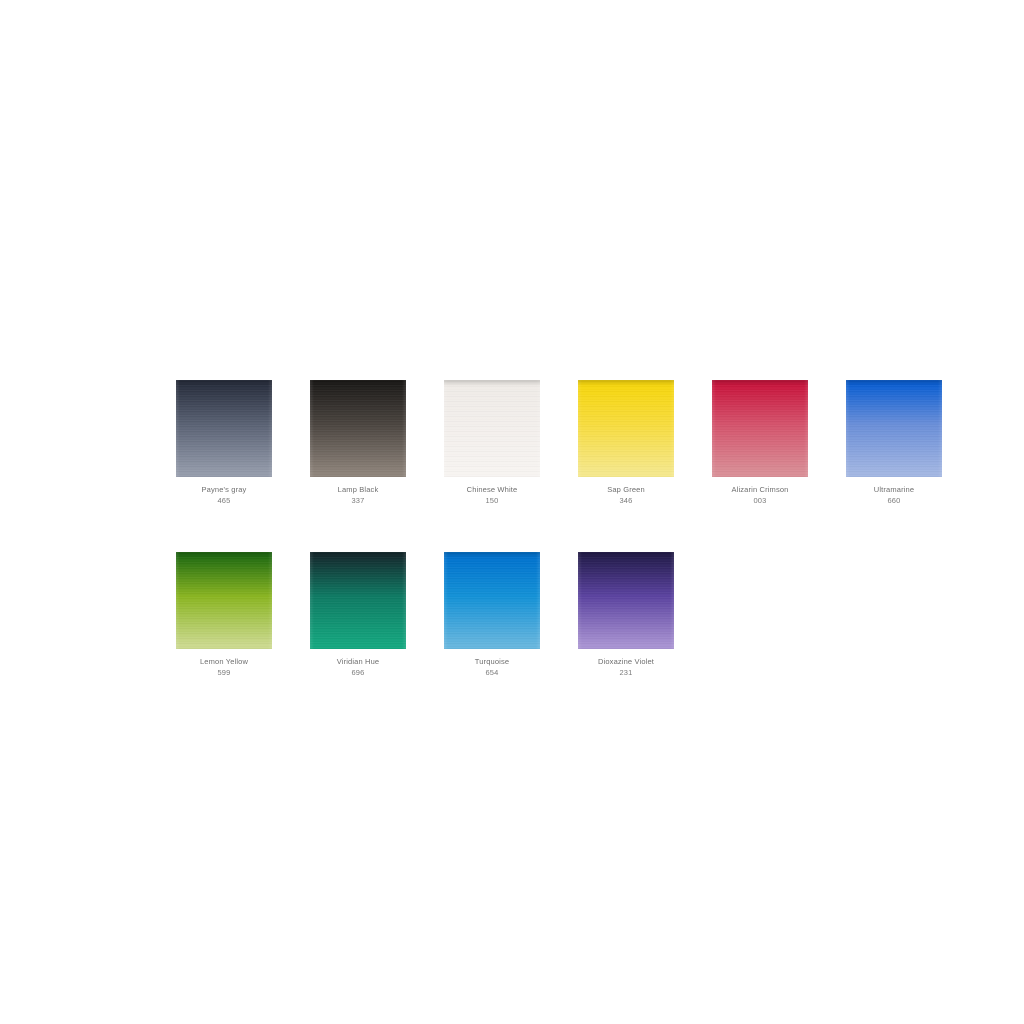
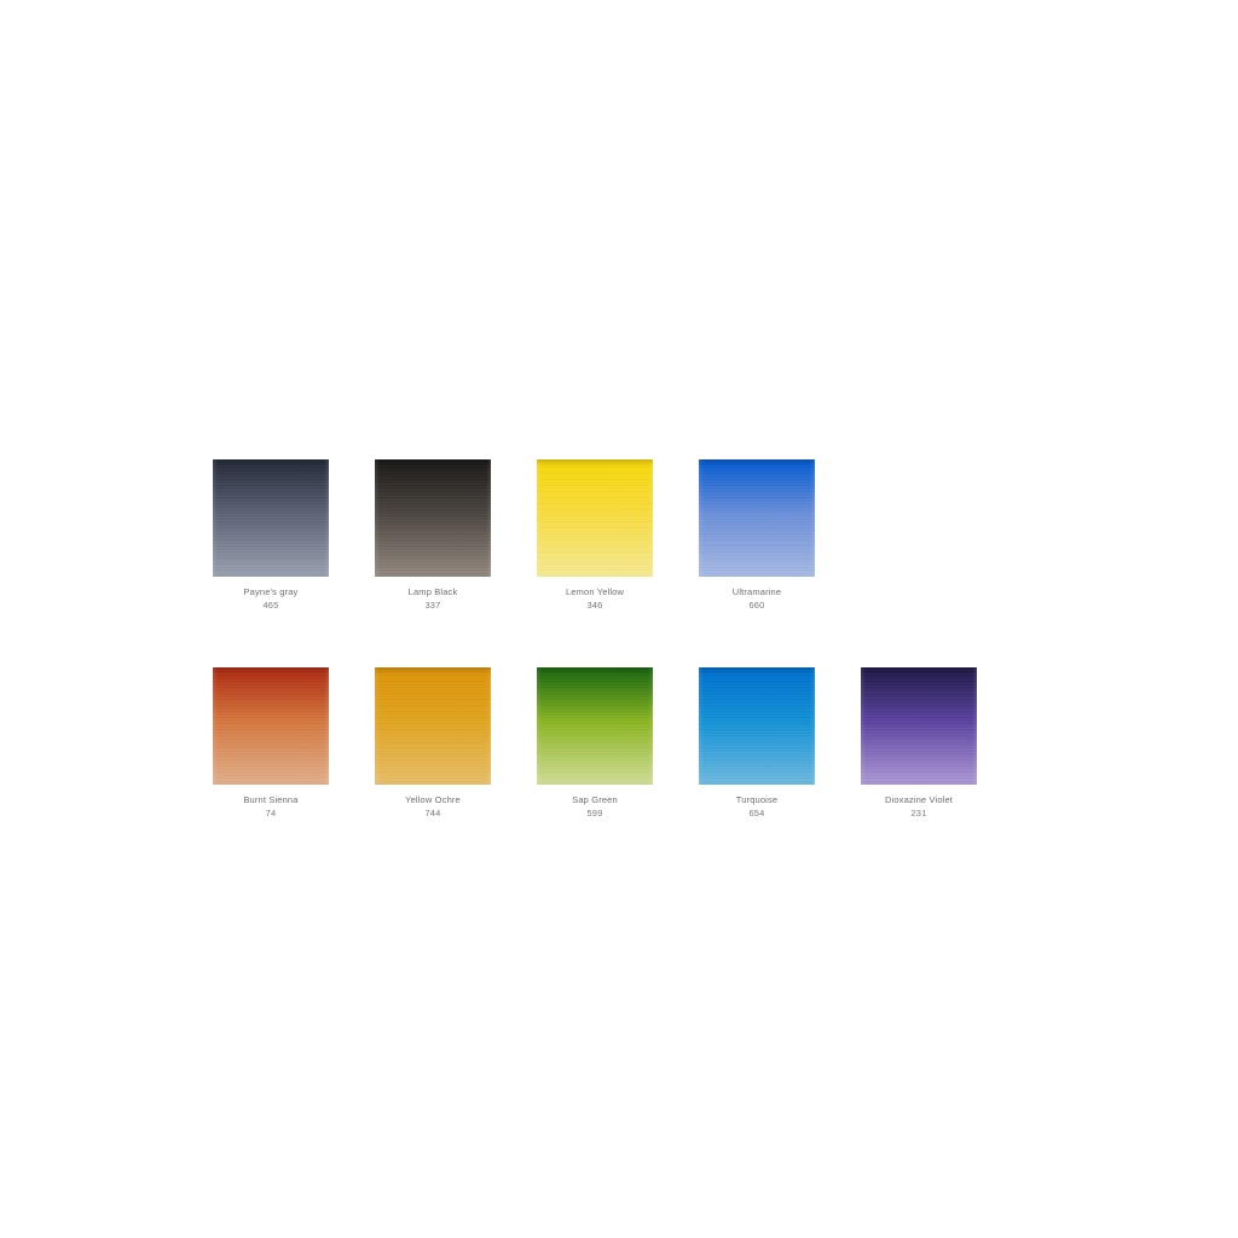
  Payne's gray
  465
  Lamp Black
  337
- Chinese White
- 150
- Sap Green
+ Lemon Yellow
  346
- Alizarin Crimson
- 003
  Ultramarine
  660
+ Burnt Sienna
+ 74
+ Yellow Ochre
+ 744
- Lemon Yellow
+ Sap Green
  599
- Viridian Hue
- 696
  Turquoise
  654
  Dioxazine Violet
  231
